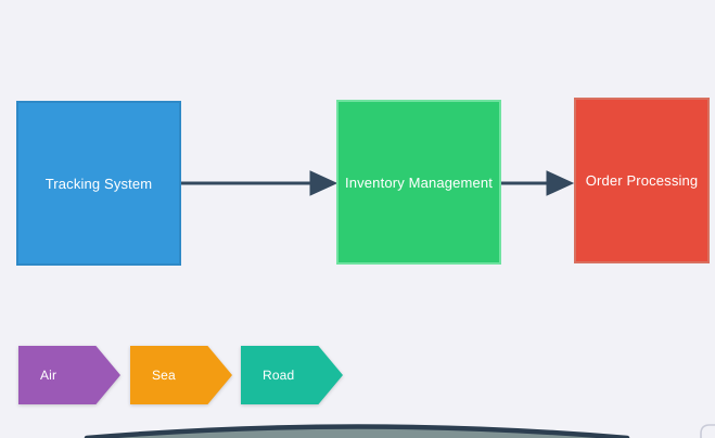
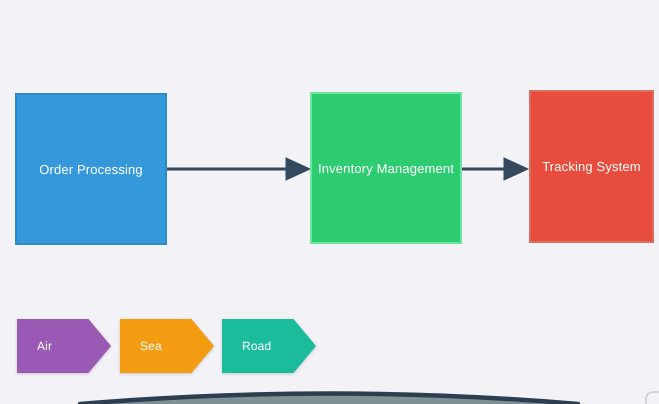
- Tracking System
+ Order Processing
  Inventory Management
- Order Processing
+ Tracking System
  Air
  Sea
  Road
